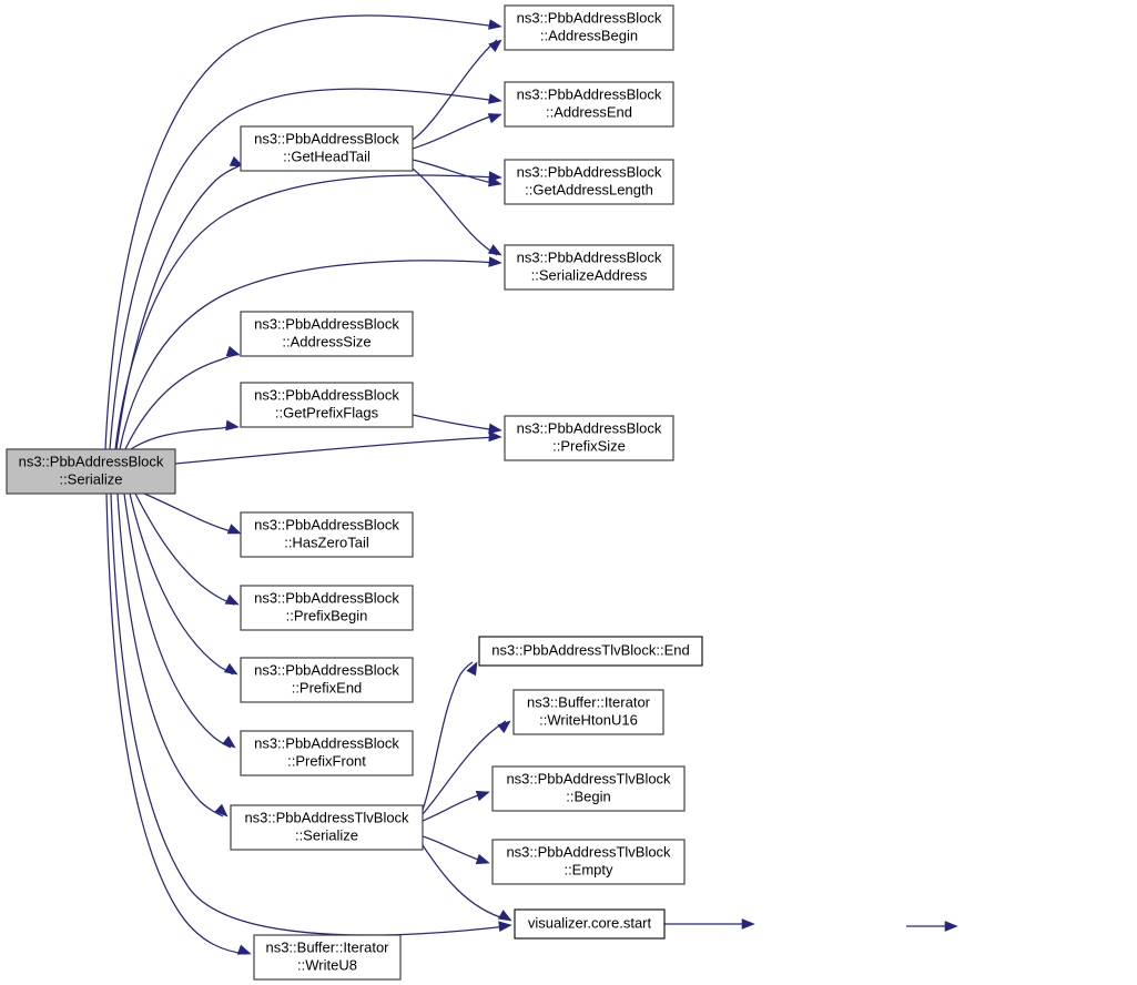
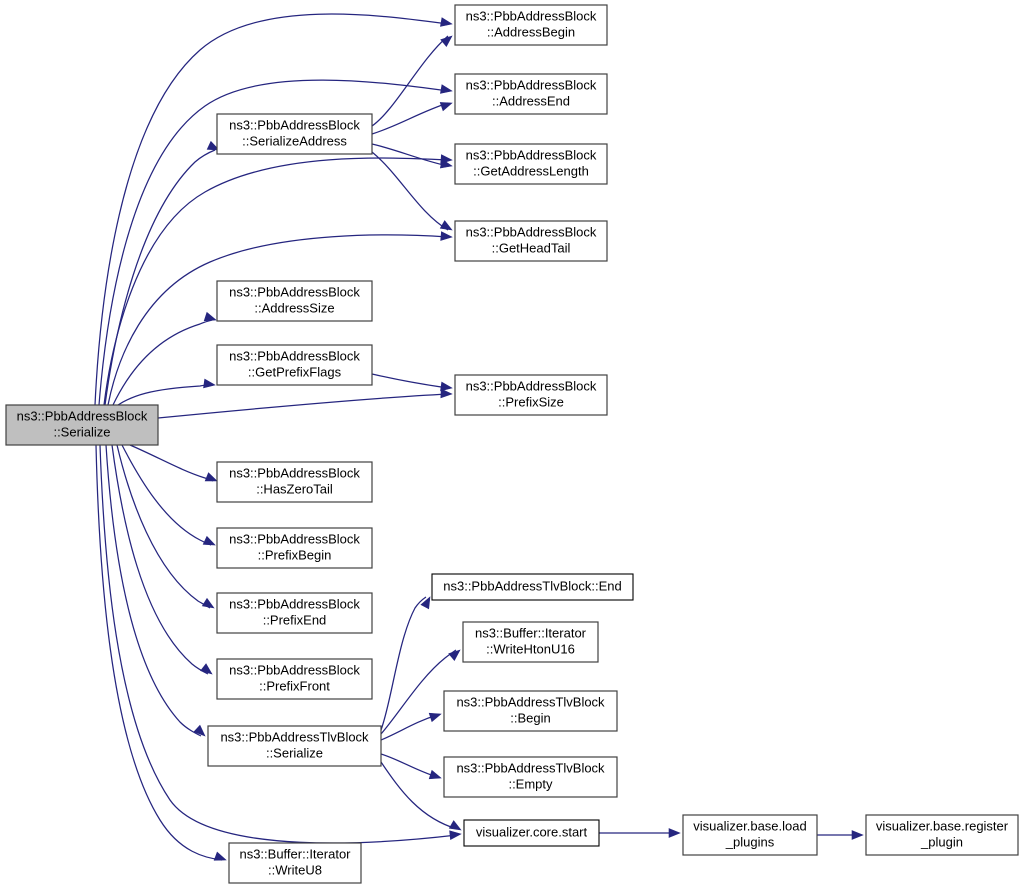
  ns3::PbbAddressBlock
  ::Serialize
  ns3::PbbAddressBlock
  ::AddressBegin
  ns3::PbbAddressBlock
  ::AddressEnd
  ns3::PbbAddressBlock
  ::GetAddressLength
  ns3::PbbAddressBlock
- ::SerializeAddress
+ ::GetHeadTail
  ns3::PbbAddressBlock
- ::GetHeadTail
+ ::SerializeAddress
  ns3::PbbAddressBlock
  ::AddressSize
  ns3::PbbAddressBlock
  ::GetPrefixFlags
  ns3::PbbAddressBlock
  ::PrefixSize
  ns3::PbbAddressBlock
  ::HasZeroTail
  ns3::PbbAddressBlock
  ::PrefixBegin
  ns3::PbbAddressBlock
  ::PrefixEnd
  ns3::PbbAddressBlock
  ::PrefixFront
  ns3::PbbAddressTlvBlock
  ::Serialize
  ns3::PbbAddressTlvBlock::End
  ns3::Buffer::Iterator
  ::WriteHtonU16
  ns3::PbbAddressTlvBlock
  ::Begin
  ns3::PbbAddressTlvBlock
  ::Empty
  visualizer.core.start
+ visualizer.base.load
+ _plugins
+ visualizer.base.register
+ _plugin
  ns3::Buffer::Iterator
  ::WriteU8
